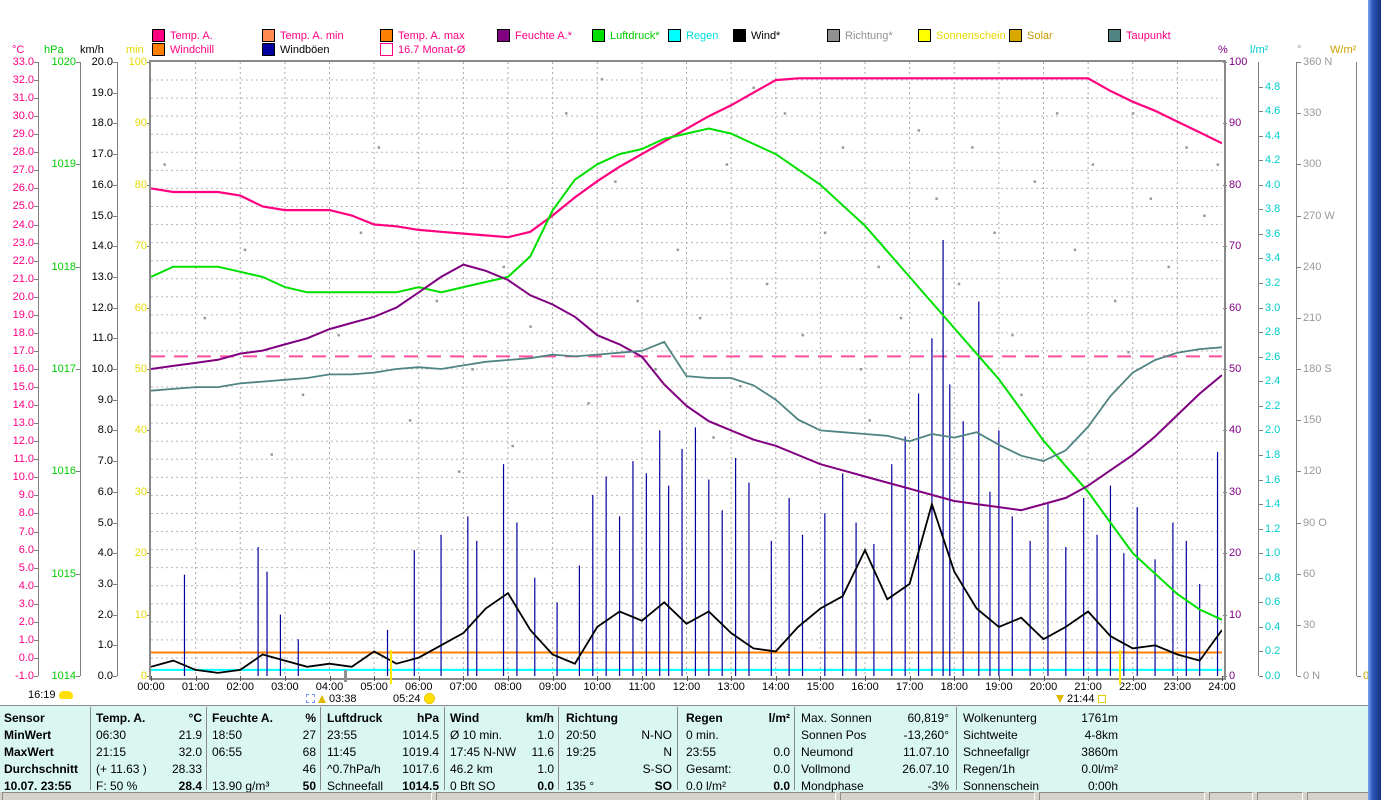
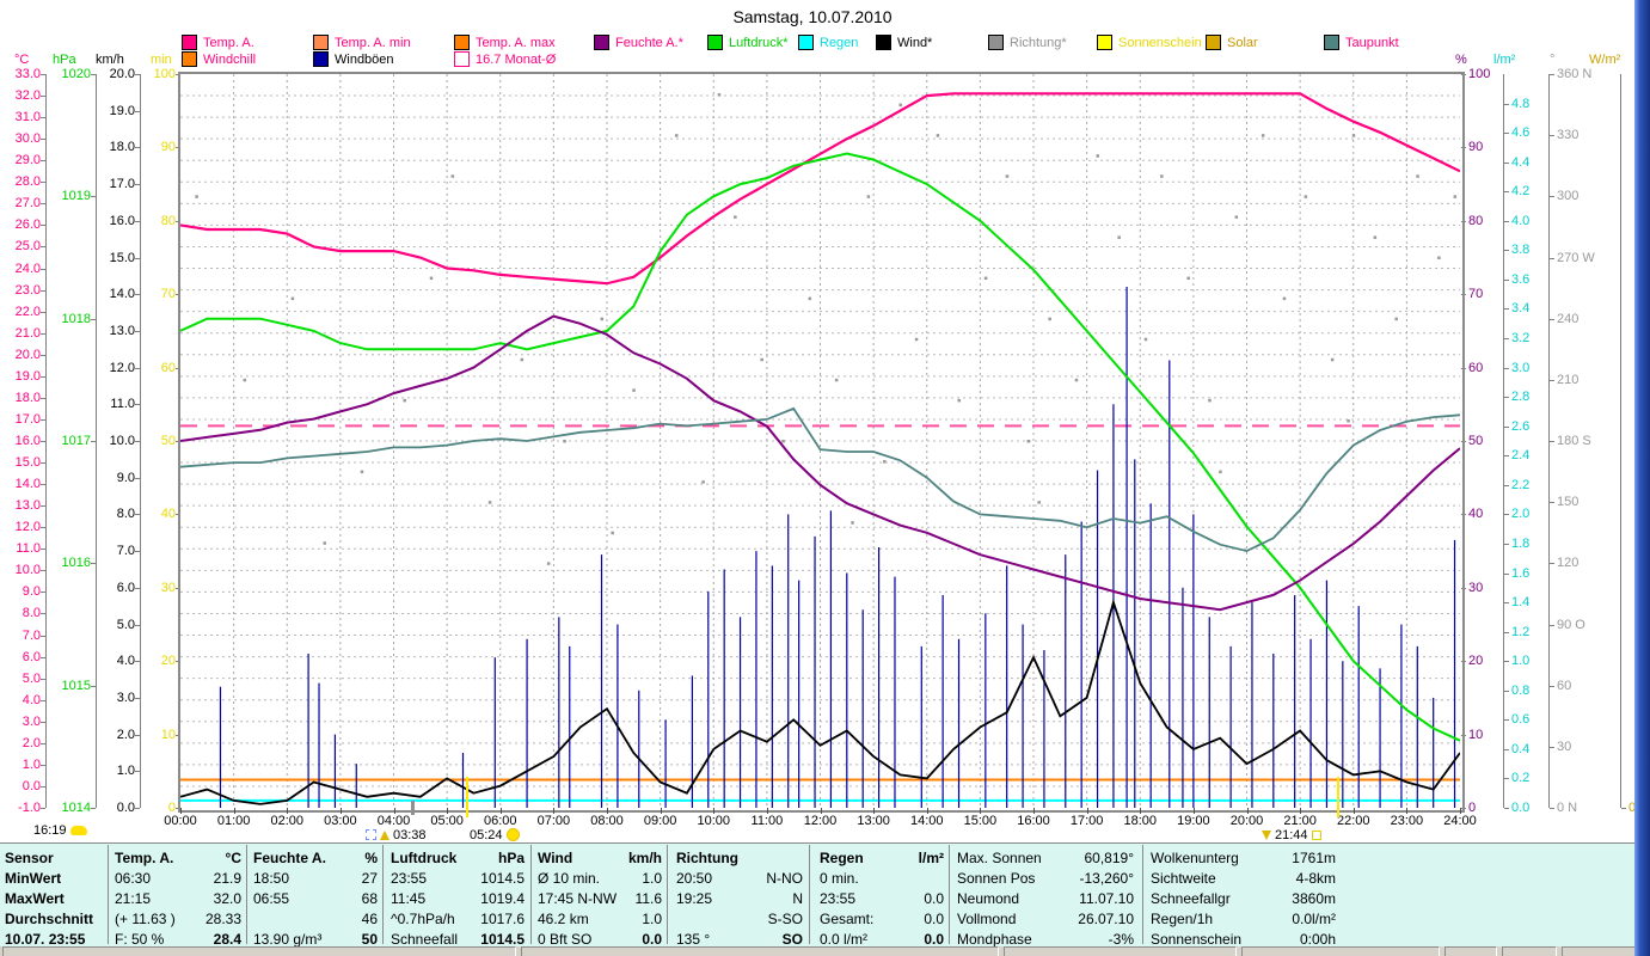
+ Samstag, 10.07.2010
  Temp. A.
  Temp. A. min
  Temp. A. max
  Feuchte A.*
  Luftdruck*
  Regen
  Wind*
  Richtung*
  Sonnenschein
  Solar
  Taupunkt
  Windchill
  Windböen
  16.7 Monat-Ø
  °C
  hPa
  km/h
  min
  %
  l/m²
  °
  W/m²
  -1.0
  0.0
  1.0
  2.0
  3.0
  4.0
  5.0
  6.0
  7.0
  8.0
  9.0
  10.0
  11.0
  12.0
  13.0
  14.0
  15.0
  16.0
  17.0
  18.0
  19.0
  20.0
  21.0
  22.0
  23.0
  24.0
  25.0
  26.0
  27.0
  28.0
  29.0
  30.0
  31.0
  32.0
  33.0
  1014
  1015
  1016
  1017
  1018
  1019
  1020
  0.0
  1.0
  2.0
  3.0
  4.0
  5.0
  6.0
  7.0
  8.0
  9.0
  10.0
  11.0
  12.0
  13.0
  14.0
  15.0
  16.0
  17.0
  18.0
  19.0
  20.0
  0
  10
  20
  30
  40
  50
  60
  70
  80
  90
  100
  0
  10
  20
  30
  40
  50
  60
  70
  80
  90
  100
  0.0
  0.2
  0.4
  0.6
  0.8
  1.0
  1.2
  1.4
  1.6
  1.8
  2.0
  2.2
  2.4
  2.6
  2.8
  3.0
  3.2
  3.4
  3.6
  3.8
  4.0
  4.2
  4.4
  4.6
  4.8
  360 N
  330
  300
  270 W
  240
  210
  180 S
  150
  120
  90 O
  60
  30
  0 N
  0
  00:00
  01:00
  02:00
  03:00
  04:00
  05:00
  06:00
  07:00
  08:00
  09:00
  10:00
  11:00
  12:00
  13:00
  14:00
  15:00
  16:00
  17:00
  18:00
  19:00
  20:00
  21:00
  22:00
  23:00
  24:00
  16:19
  03:38
  05:24
  21:44
  Sensor
  MinWert
  MaxWert
  Durchschnitt
  10.07. 23:55
  Temp. A.
  °C
  06:30
  21.9
  21:15
  32.0
  (+ 11.63 )
  28.33
  F: 50 %
  28.4
  Feuchte A.
  %
  18:50
  27
  06:55
  68
  46
  13.90 g/m³
  50
  Luftdruck
  hPa
  23:55
  1014.5
  11:45
  1019.4
  ^0.7hPa/h
  1017.6
  Schneefall
  1014.5
  Wind
  km/h
  Ø 10 min.
  1.0
  17:45 N-NW
  11.6
  46.2 km
  1.0
  0 Bft SO
  0.0
  Richtung
  20:50
  N-NO
  19:25
  N
  S-SO
  135 °
  SO
  Regen
  l/m²
  0 min.
  23:55
  0.0
  Gesamt:
  0.0
  0.0 l/m²
  0.0
  Max. Sonnen
  60,819°
  Sonnen Pos
  -13,260°
  Neumond
  11.07.10
  Vollmond
  26.07.10
  Mondphase
  -3%
  Wolkenunterg
  1761m
  Sichtweite
  4-8km
  Schneefallgr
  3860m
  Regen/1h
  0.0l/m²
  Sonnenschein
  0:00h
